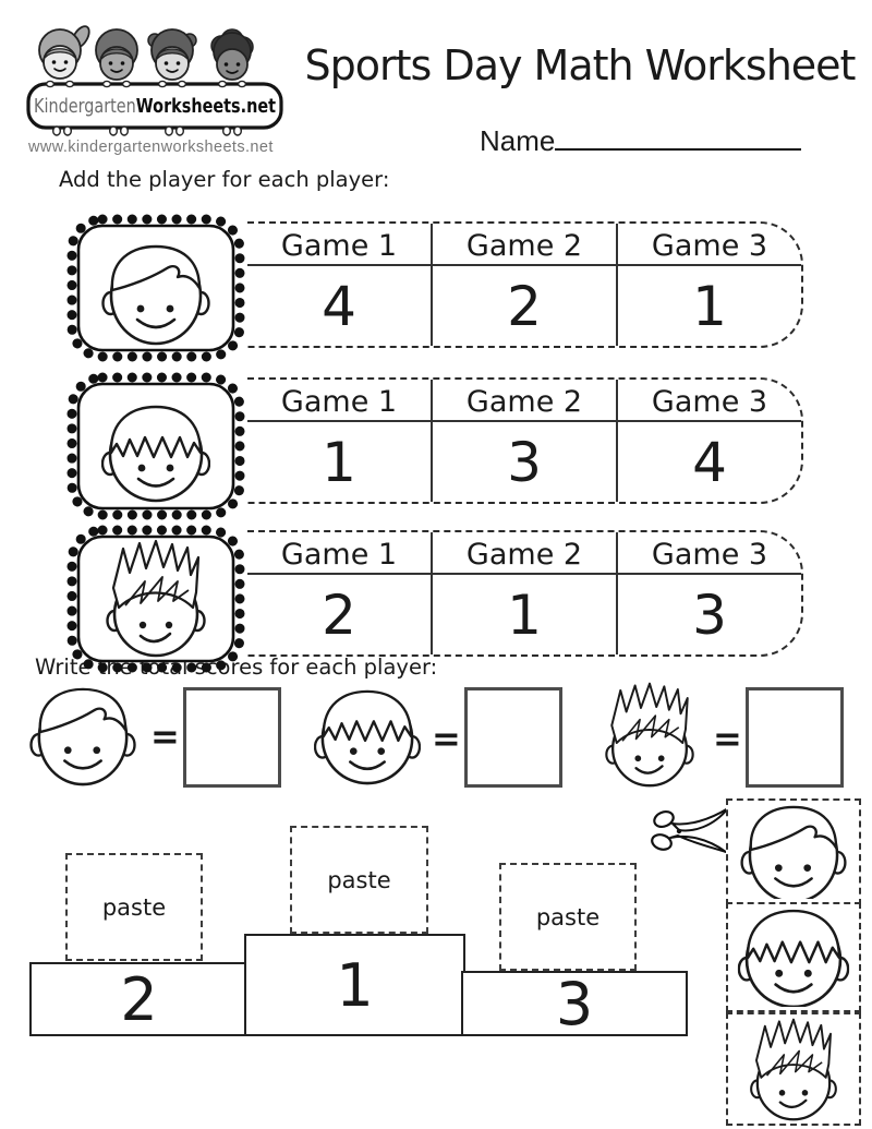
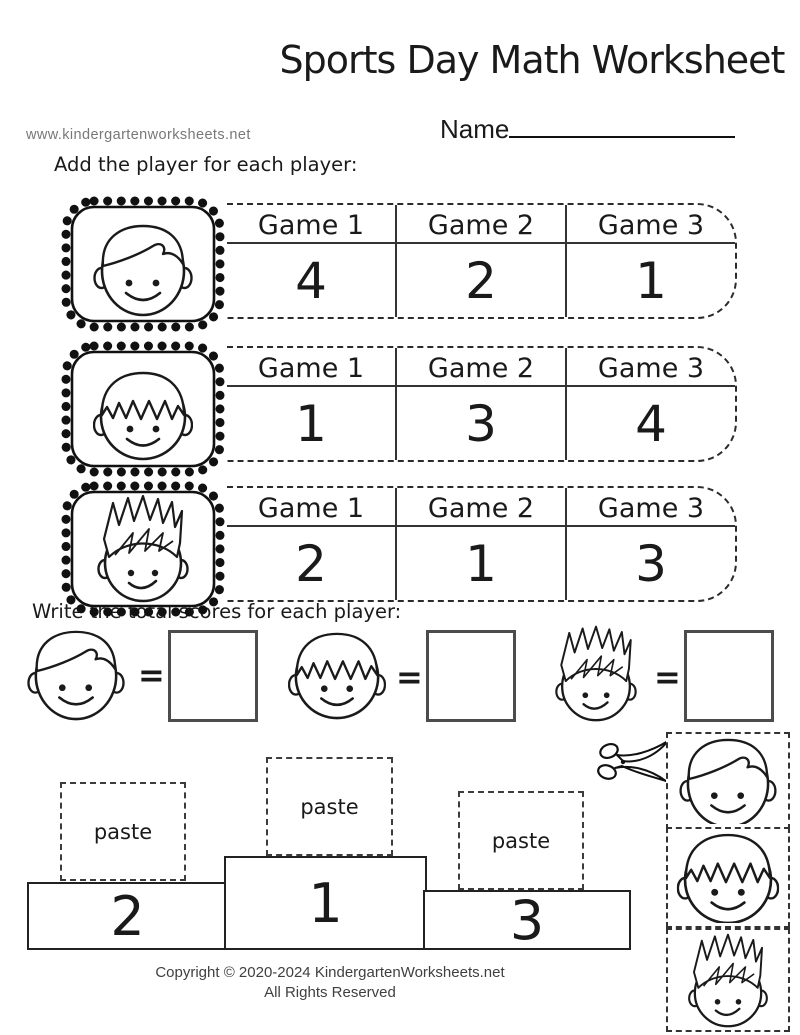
- KindergartenWorksheets.net
  www.kindergartenworksheets.net
  Sports Day Math Worksheet
  Name
  Add the player for each player:
  Game 1
  4
  Game 2
  2
  Game 3
  1
  Game 1
  1
  Game 2
  3
  Game 3
  4
  Game 1
  2
  Game 2
  1
  Game 3
  3
  Writeol scres for each player:
  =
  =
  =
  paste
  paste
  paste
  2
  1
  3
+ Copyright © 2020-2024 KindergartenWorksheets.net
+ All Rights Reserved
